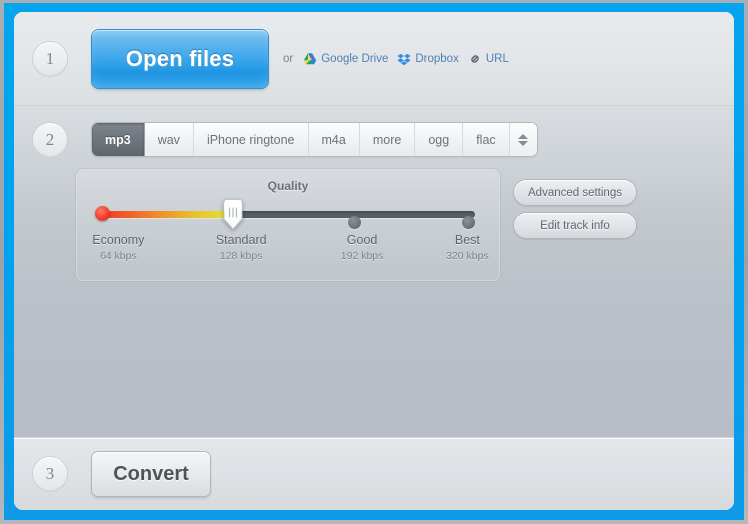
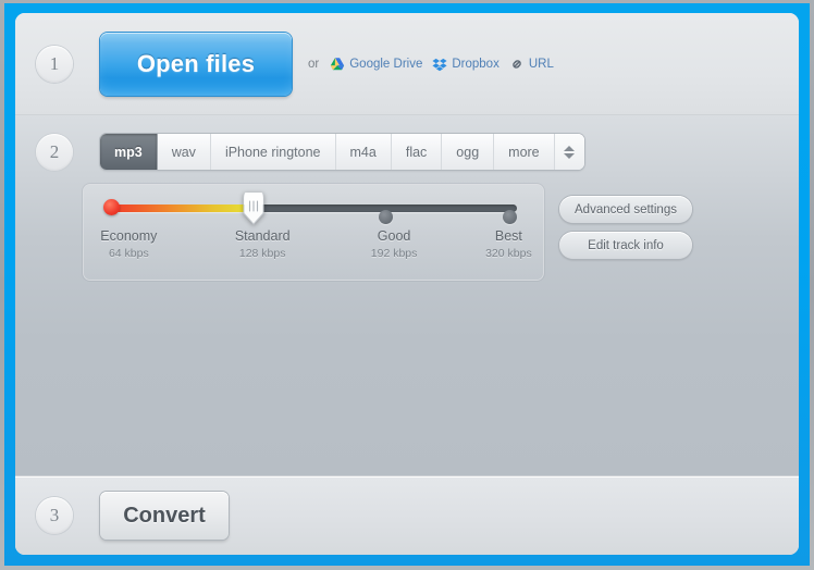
  1
  Open files
  or
  Google Drive
  Dropbox
  URL
  2
  mp3
  wav
  iPhone ringtone
  m4a
- more
+ flac
  ogg
- flac
+ more
- Quality
  Economy
  64 kbps
  Standard
  128 kbps
  Good
  192 kbps
  Best
  320 kbps
  Advanced settings
  Edit track info
  3
  Convert
